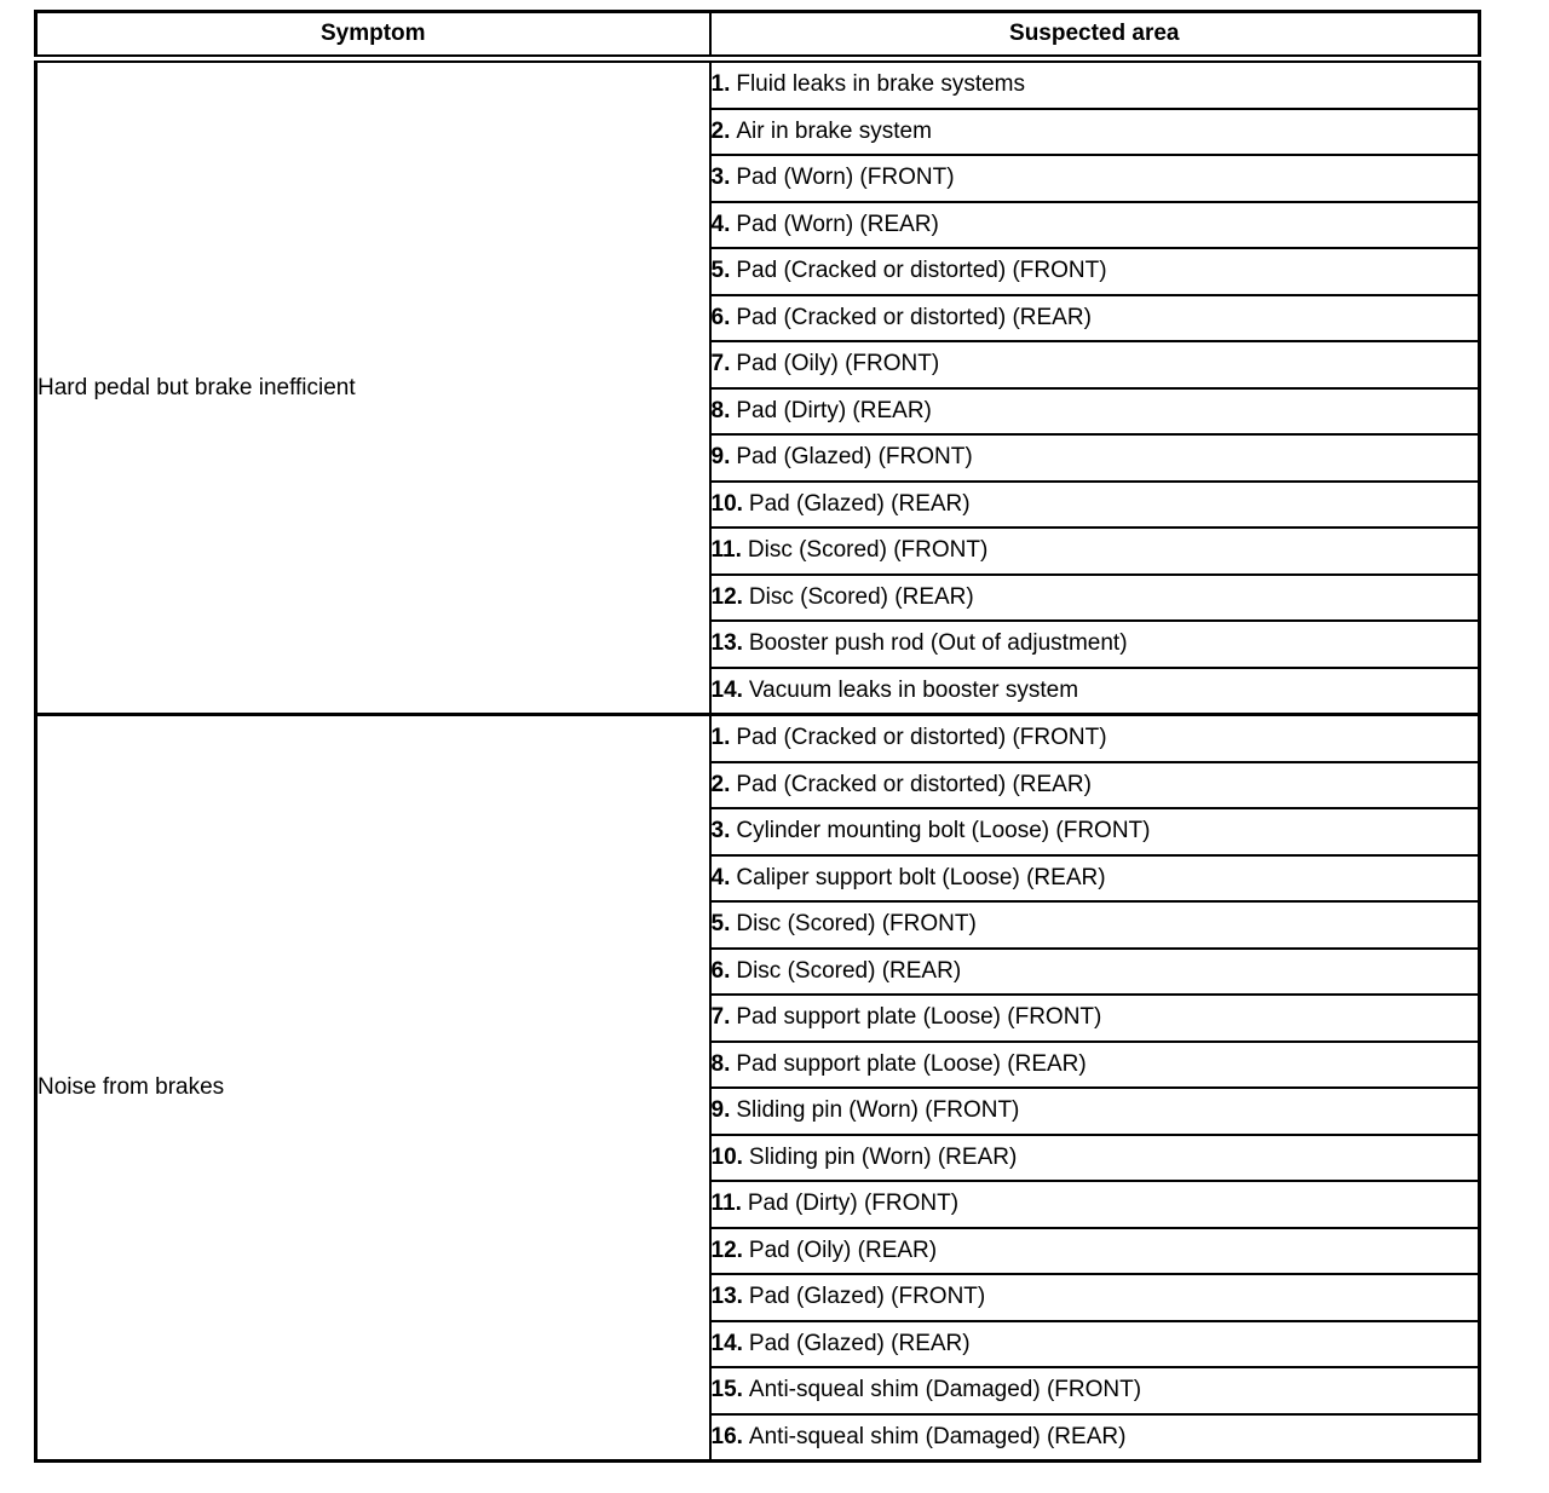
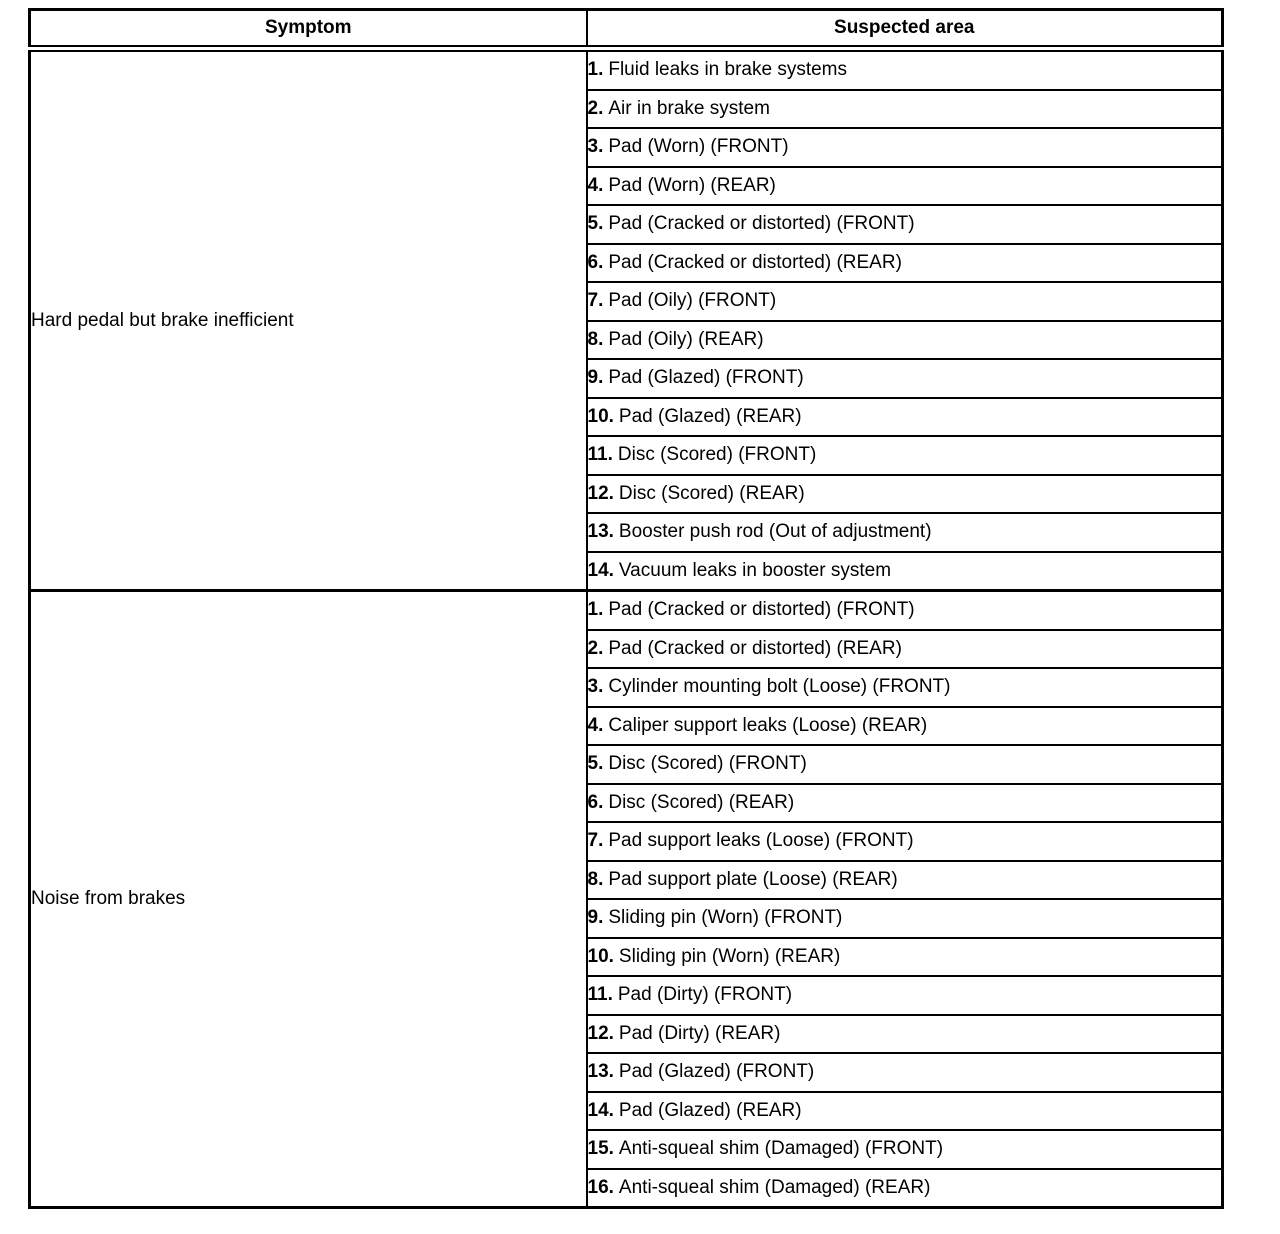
  Symptom	Suspected area
  Hard pedal but brake inefficient	1. Fluid leaks in brake systems
  2. Air in brake system
  3. Pad (Worn) (FRONT)
  4. Pad (Worn) (REAR)
  5. Pad (Cracked or distorted) (FRONT)
  6. Pad (Cracked or distorted) (REAR)
  7. Pad (Oily) (FRONT)
- 8. Pad (Dirty) (REAR)
+ 8. Pad (Oily) (REAR)
  9. Pad (Glazed) (FRONT)
  10. Pad (Glazed) (REAR)
  11. Disc (Scored) (FRONT)
  12. Disc (Scored) (REAR)
  13. Booster push rod (Out of adjustment)
  14. Vacuum leaks in booster system
  Noise from brakes	1. Pad (Cracked or distorted) (FRONT)
  2. Pad (Cracked or distorted) (REAR)
  3. Cylinder mounting bolt (Loose) (FRONT)
- 4. Caliper support bolt (Loose) (REAR)
+ 4. Caliper support leaks (Loose) (REAR)
  5. Disc (Scored) (FRONT)
  6. Disc (Scored) (REAR)
- 7. Pad support plate (Loose) (FRONT)
+ 7. Pad support leaks (Loose) (FRONT)
  8. Pad support plate (Loose) (REAR)
  9. Sliding pin (Worn) (FRONT)
  10. Sliding pin (Worn) (REAR)
  11. Pad (Dirty) (FRONT)
- 12. Pad (Oily) (REAR)
+ 12. Pad (Dirty) (REAR)
  13. Pad (Glazed) (FRONT)
  14. Pad (Glazed) (REAR)
  15. Anti-squeal shim (Damaged) (FRONT)
  16. Anti-squeal shim (Damaged) (REAR)
